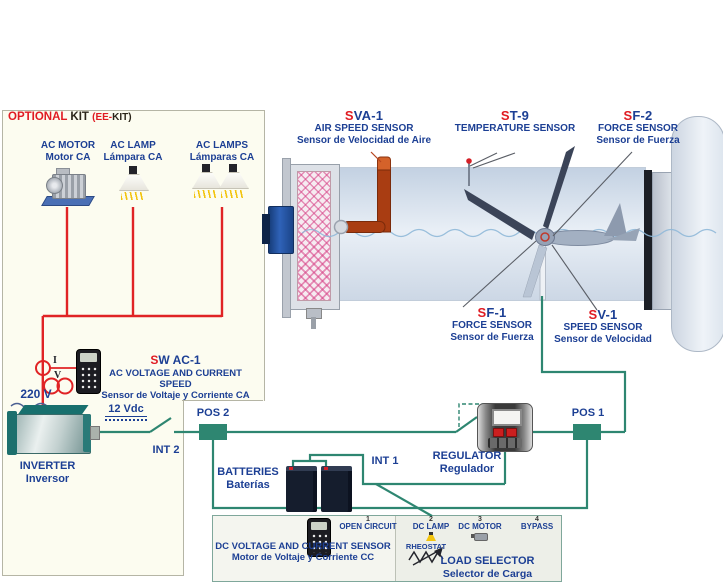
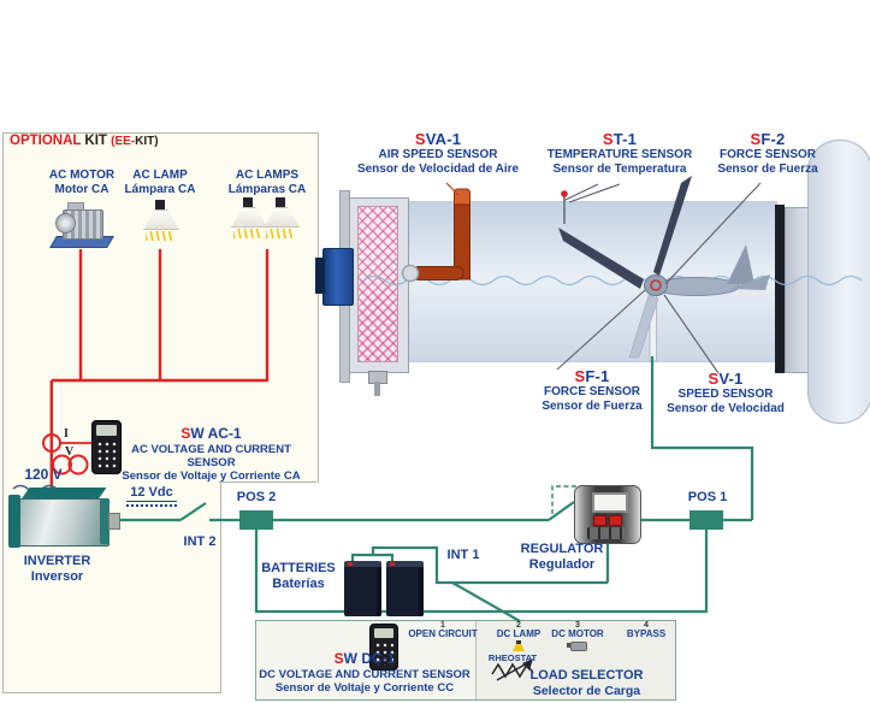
  OPTIONAL KIT (EE-KIT)
  AC MOTOR
  Motor CA
  AC LAMP
  Lámpara CA
  AC LAMPS
  Lámparas CA
  SVA-1
  AIR SPEED SENSOR
  Sensor de Velocidad de Aire
- ST-9
+ ST-1
  TEMPERATURE SENSOR
+ Sensor de Temperatura
  SF-2
  FORCE SENSOR
  Sensor de Fuerza
  SF-1
  FORCE SENSOR
  Sensor de Fuerza
  SV-1
  SPEED SENSOR
  Sensor de Velocidad
  SW AC-1
- AC VOLTAGE AND CURRENT SPEED
+ AC VOLTAGE AND CURRENT SENSOR
  Sensor de Voltaje y Corriente CA
  I
  V
- 220 V
+ 120 V
  INVERTER
  Inversor
  12 Vdc
  INT 2
  POS 2
  POS 1
  INT 1
  BATTERIES
  Baterías
  REGULATOR
  Regulador
+ SW DC-1
  DC VOLTAGE AND CURRENT SENSOR
- Motor de Voltaje y Corriente CC
+ Sensor de Voltaje y Corriente CC
  OPEN CIRCUIT
  DC LAMP
  DC MOTOR
  BYPASS
  RHEOSTAT
  LOAD SELECTOR
  Selector de Carga
